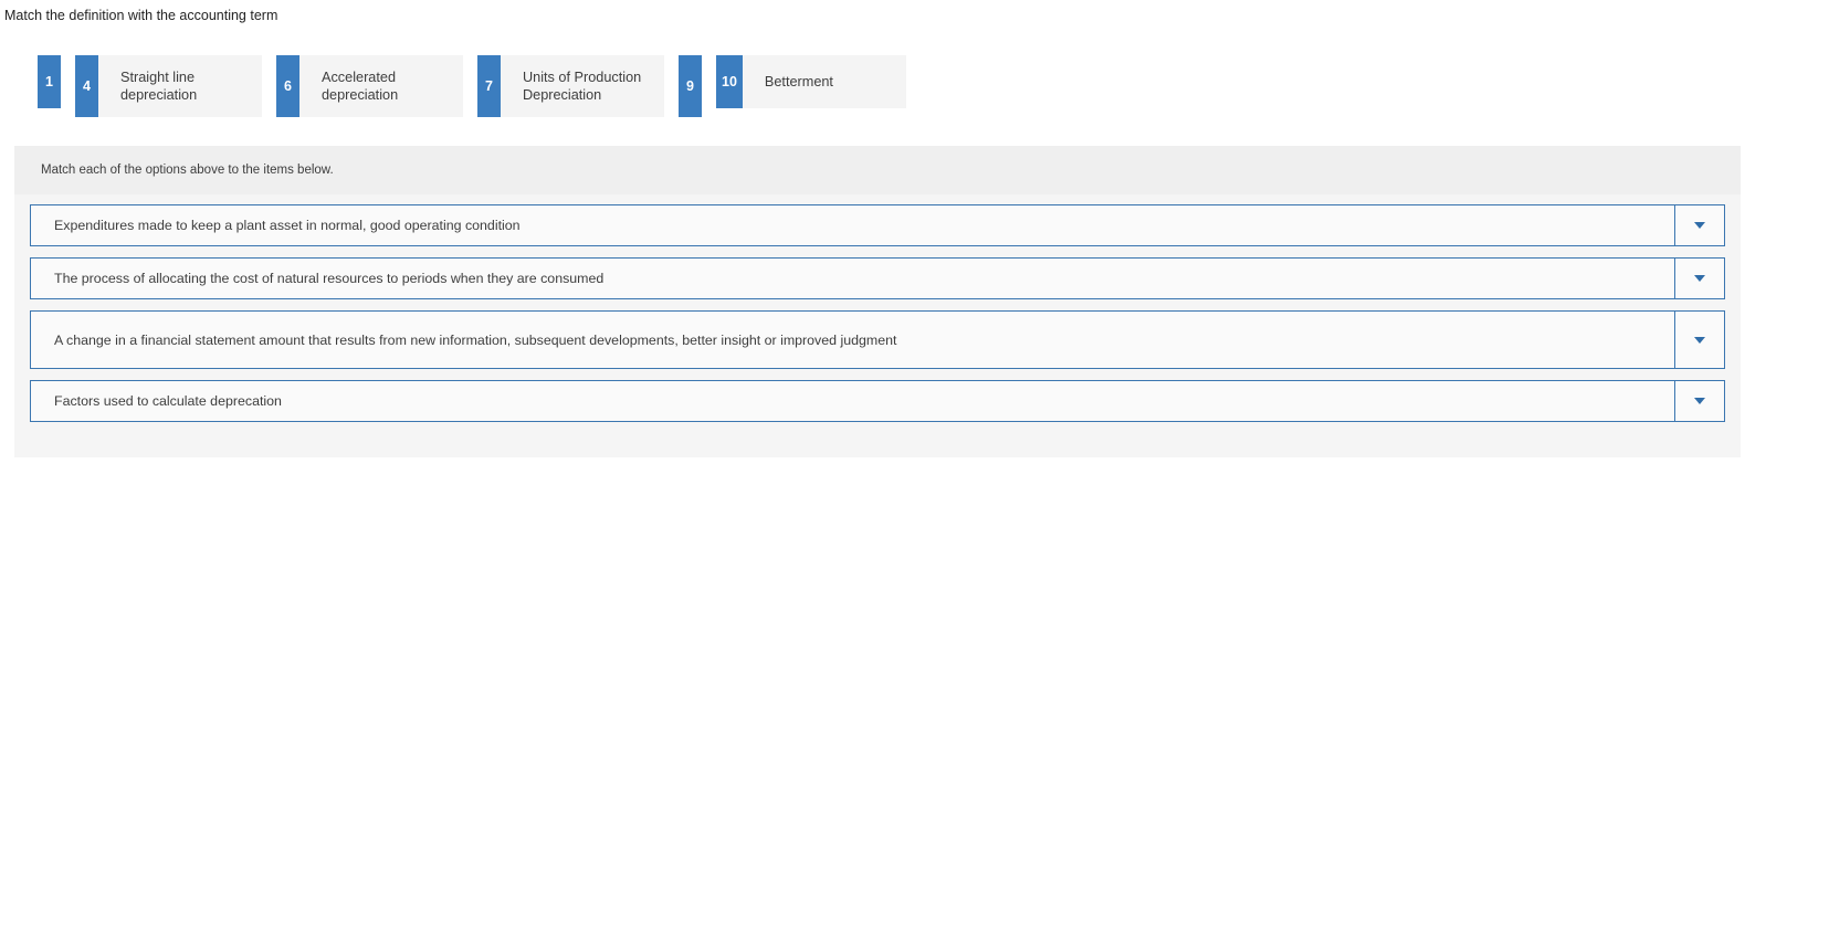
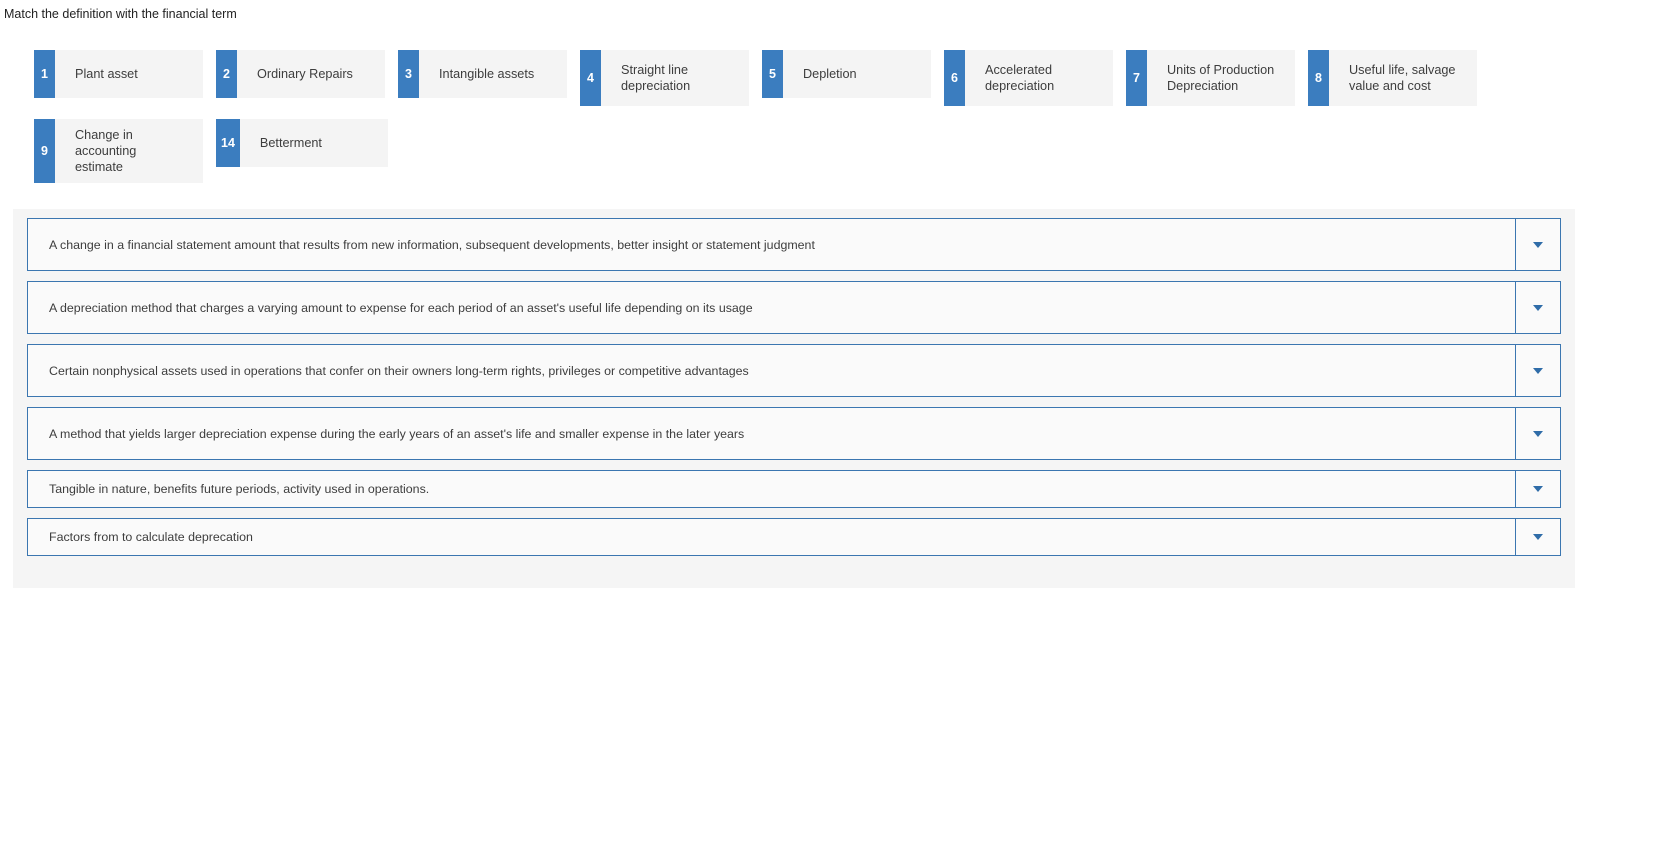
- Match the definition with the accounting term
+ Match the definition with the financial term
  1
+ Plant asset
+ 2
+ Ordinary Repairs
+ 3
+ Intangible assets
  4
  Straight line
  depreciation
+ 5
+ Depletion
  6
  Accelerated
  depreciation
  7
  Units of Production
  Depreciation
+ 8
+ Useful life, salvage
+ value and cost
  9
+ Change in
+ accounting estimate
- 10
+ 14
  Betterment
- Match each of the options above to the items below.
- Expenditures made to keep a plant asset in normal, good operating condition
- The process of allocating the cost of natural resources to periods when they are consumed
- A change in a financial statement amount that results from new information, subsequent developments, better insight or improved judgment
+ A change in a financial statement amount that results from new information, subsequent developments, better insight or statement judgment
+ A depreciation method that charges a varying amount to expense for each period of an asset's useful life depending on its usage
+ Certain nonphysical assets used in operations that confer on their owners long-term rights, privileges or competitive advantages
+ A method that yields larger depreciation expense during the early years of an asset's life and smaller expense in the later years
+ Tangible in nature, benefits future periods, activity used in operations.
- Factors used to calculate deprecation
+ Factors from to calculate deprecation
